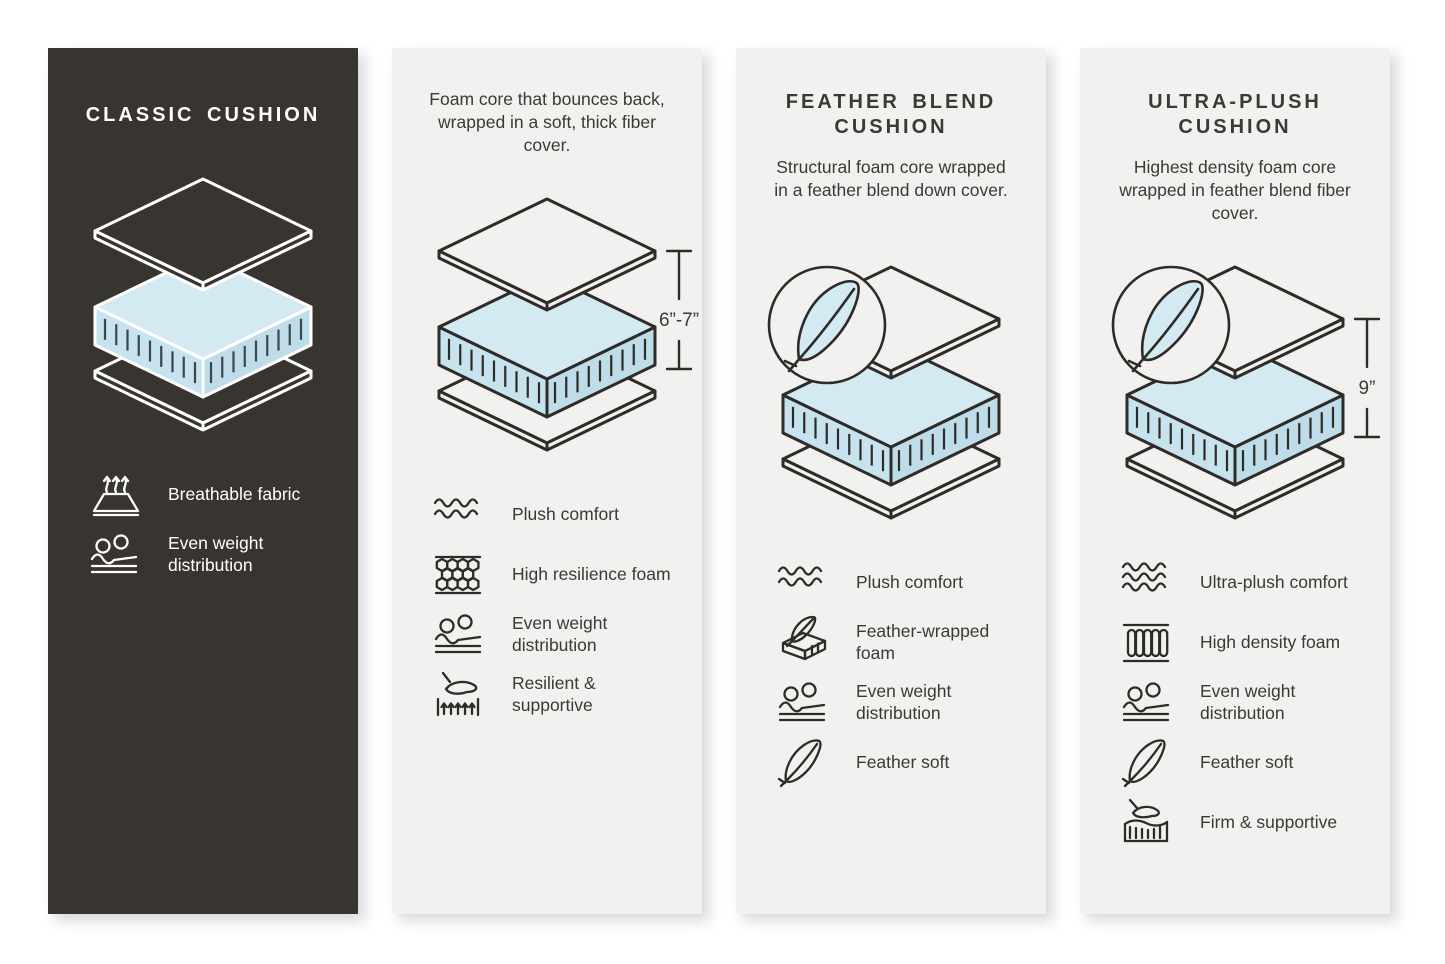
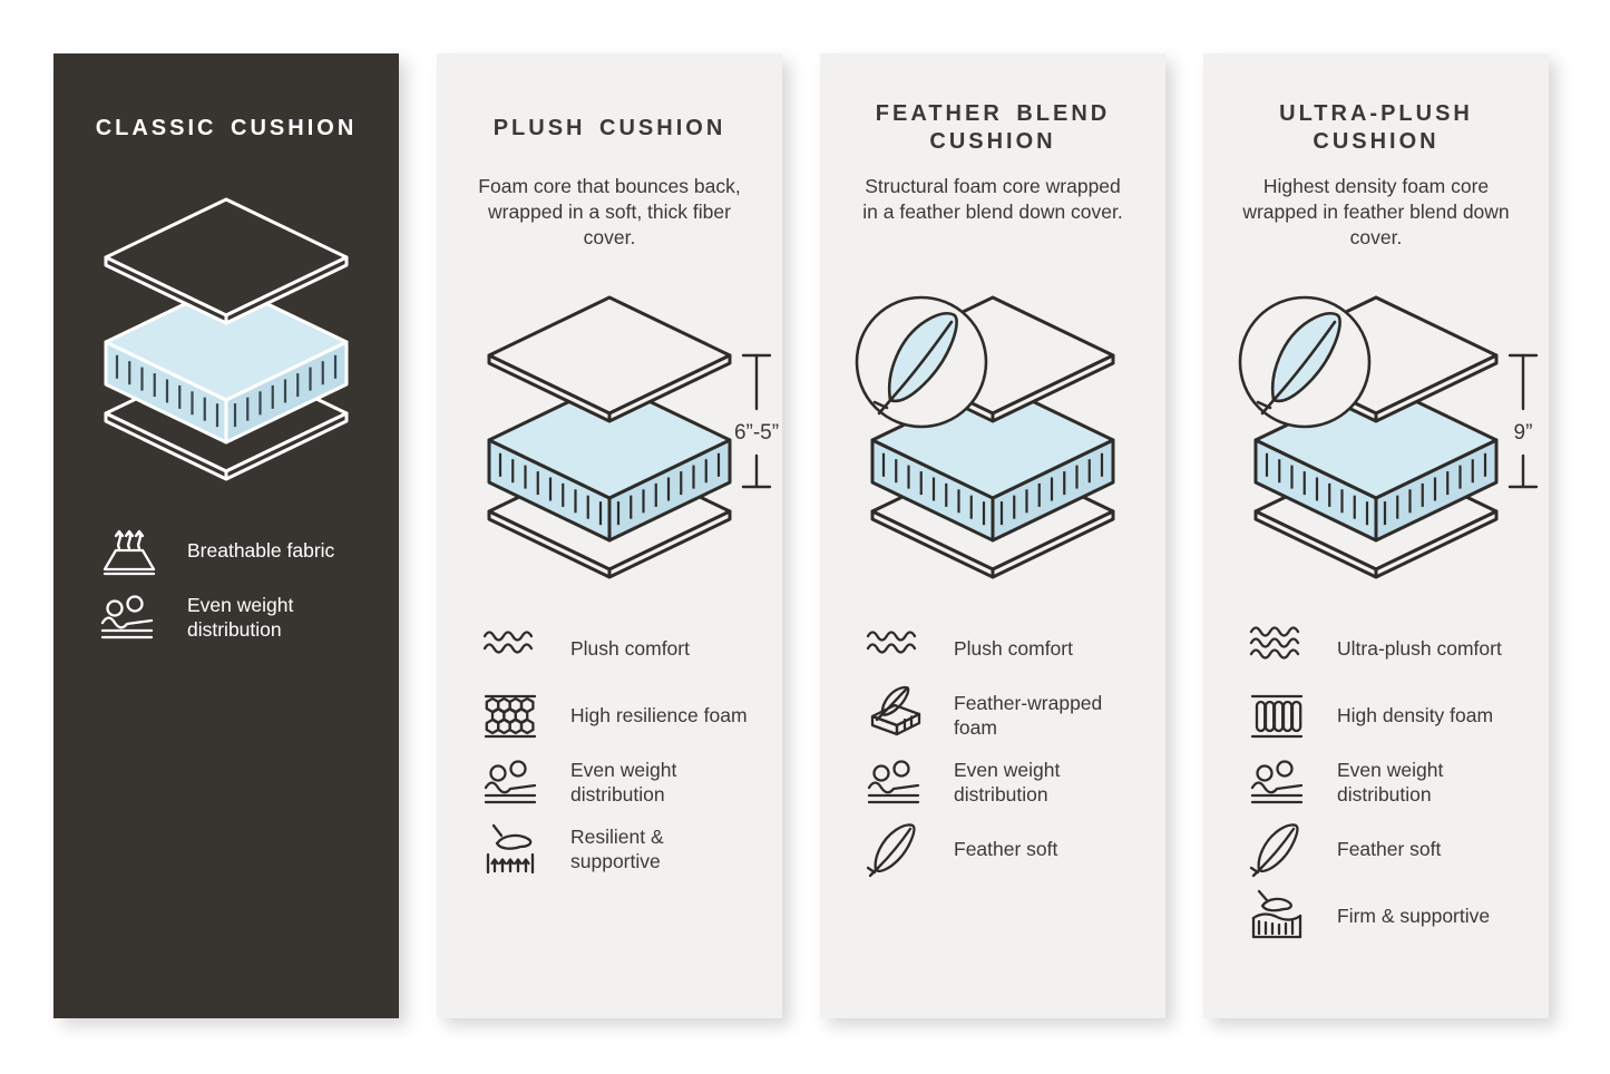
  CLASSIC CUSHION
  Breathable fabric
  Even weight distribution
+ PLUSH CUSHION
  Foam core that bounces back, wrapped in a soft, thick fiber cover.
- 6”-7”
+ 6”-5”
  Plush comfort
  High resilience foam
  Even weight distribution
  Resilient & supportive
  FEATHER BLEND CUSHION
  Structural foam core wrapped in a feather blend down cover.
  Plush comfort
  Feather-wrapped foam
  Even weight distribution
  Feather soft
  ULTRA-PLUSH CUSHION
- Highest density foam core wrapped in feather blend fiber cover.
+ Highest density foam core wrapped in feather blend down cover.
  9”
  Ultra-plush comfort
  High density foam
  Even weight distribution
  Feather soft
  Firm & supportive
